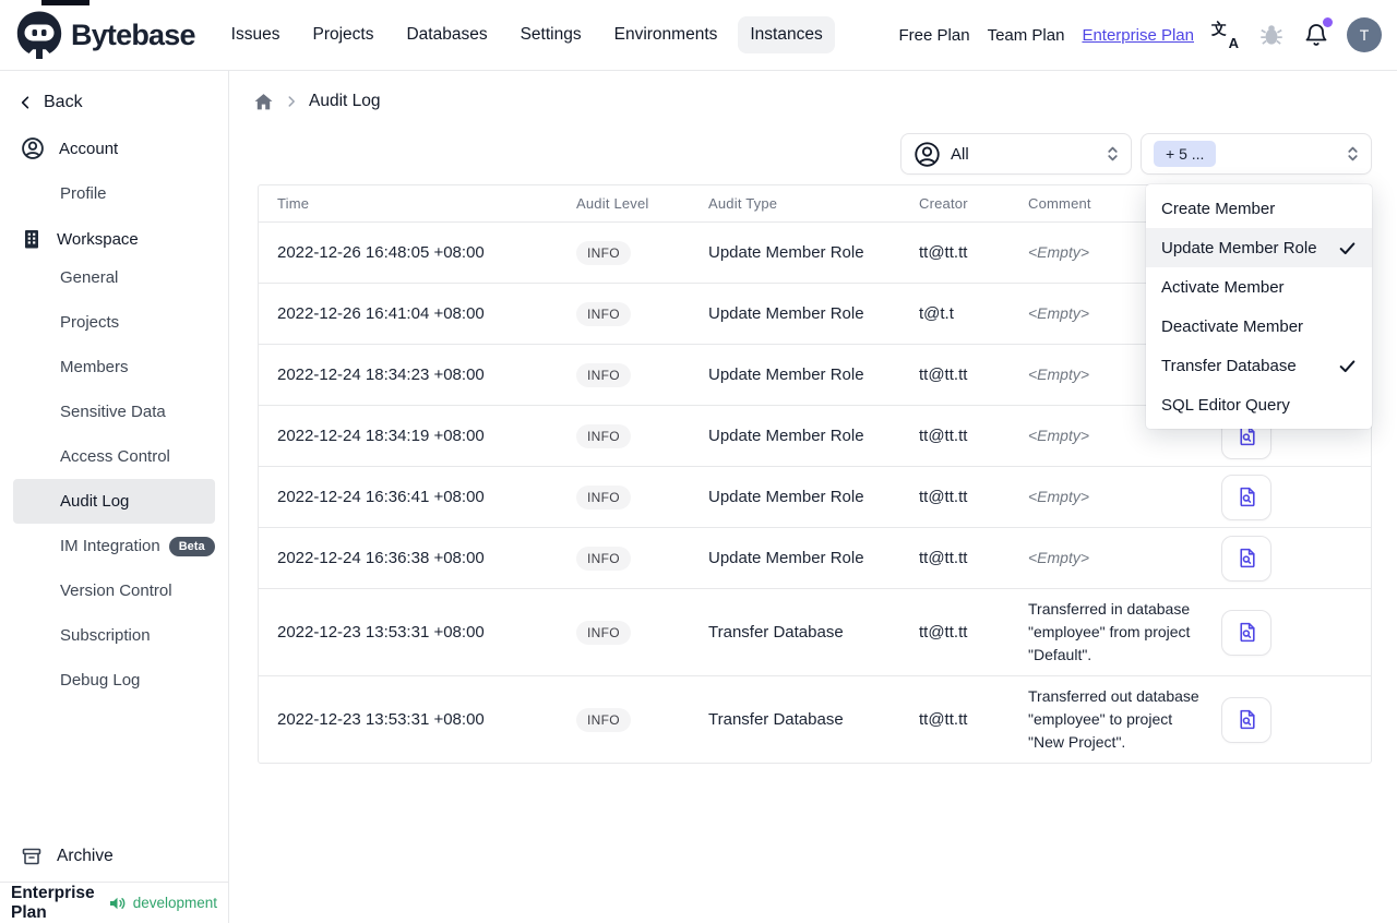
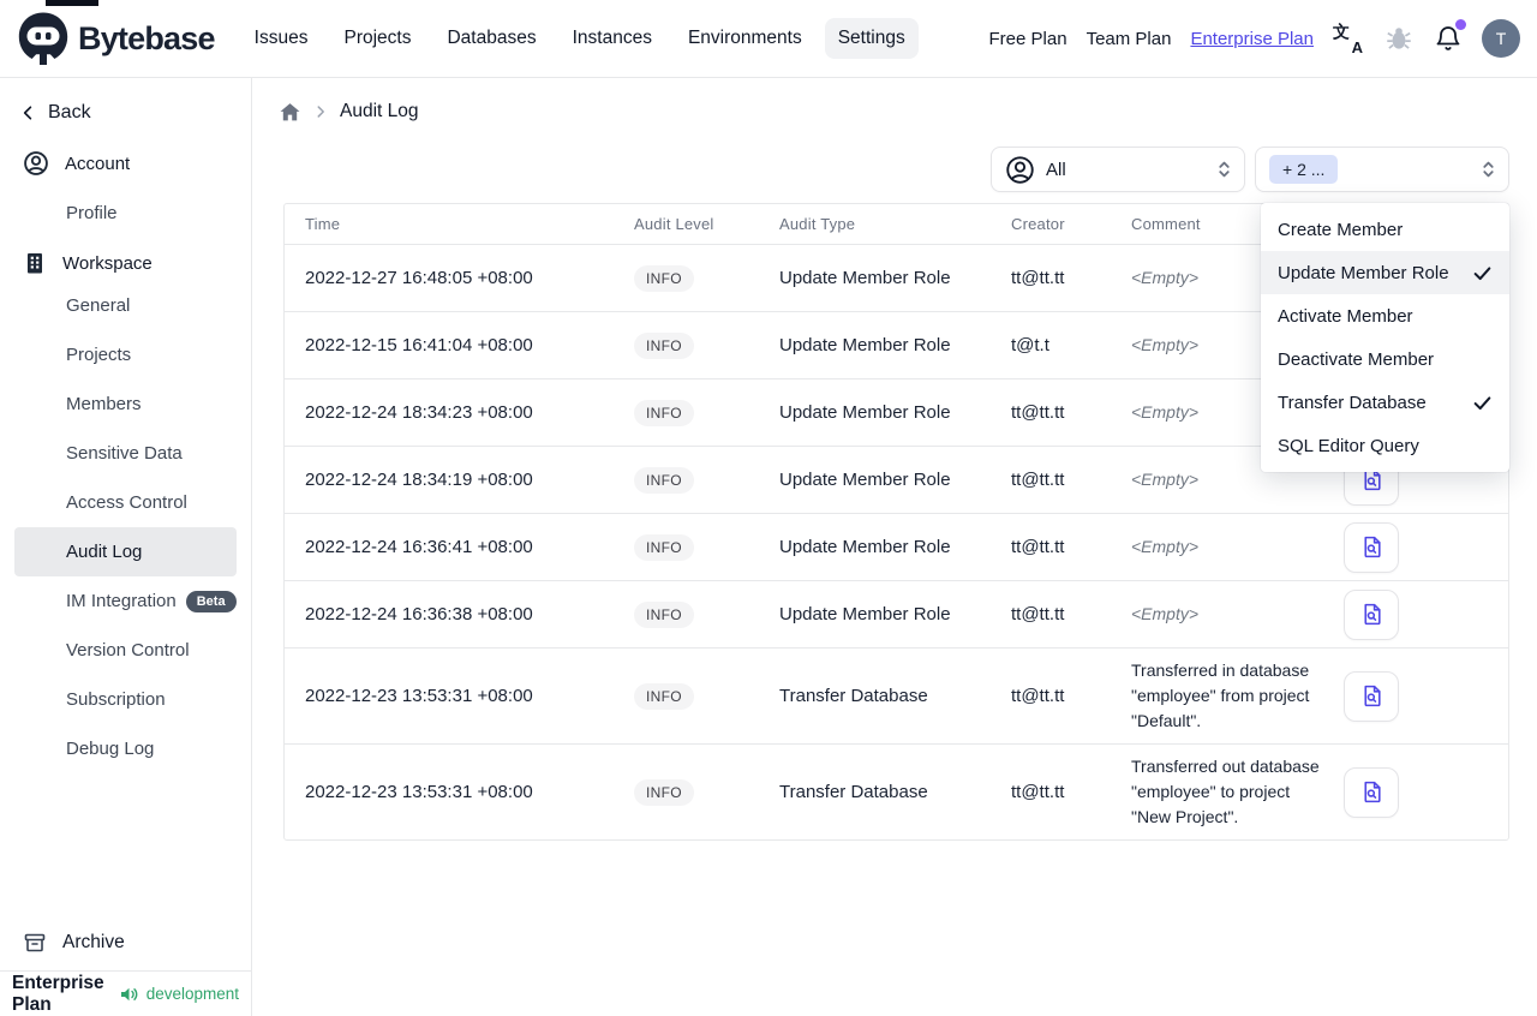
  Bytebase
  Issues
  Projects
  Databases
- Settings
+ Instances
  Environments
- Instances
+ Settings
  Free Plan
  Team Plan
  Enterprise Plan
  文
  A
  T
  Back
  Account
  Profile
  Workspace
  General
  Projects
  Members
  Sensitive Data
  Access Control
  Audit Log
  IM Integration
  Beta
  Version Control
  Subscription
  Debug Log
  Archive
  Enterprise Plan
  development
  Audit Log
  All
- + 5 ...
+ + 2 ...
  Create Member
  Update Member Role
  Activate Member
  Deactivate Member
  Transfer Database
  SQL Editor Query
  Time
  Audit Level
  Audit Type
  Creator
  Comment
- 2022-12-26 16:48:05 +08:00
+ 2022-12-27 16:48:05 +08:00
  INFO
  Update Member Role
  tt@tt.tt
  <Empty>
- 2022-12-26 16:41:04 +08:00
+ 2022-12-15 16:41:04 +08:00
  INFO
  Update Member Role
  t@t.t
  <Empty>
  2022-12-24 18:34:23 +08:00
  INFO
  Update Member Role
  tt@tt.tt
  <Empty>
  2022-12-24 18:34:19 +08:00
  INFO
  Update Member Role
  tt@tt.tt
  <Empty>
  2022-12-24 16:36:41 +08:00
  INFO
  Update Member Role
  tt@tt.tt
  <Empty>
  2022-12-24 16:36:38 +08:00
  INFO
  Update Member Role
  tt@tt.tt
  <Empty>
  2022-12-23 13:53:31 +08:00
  INFO
  Transfer Database
  tt@tt.tt
  Transferred in database "employee" from project "Default".
  2022-12-23 13:53:31 +08:00
  INFO
  Transfer Database
  tt@tt.tt
  Transferred out database "employee" to project "New Project".
